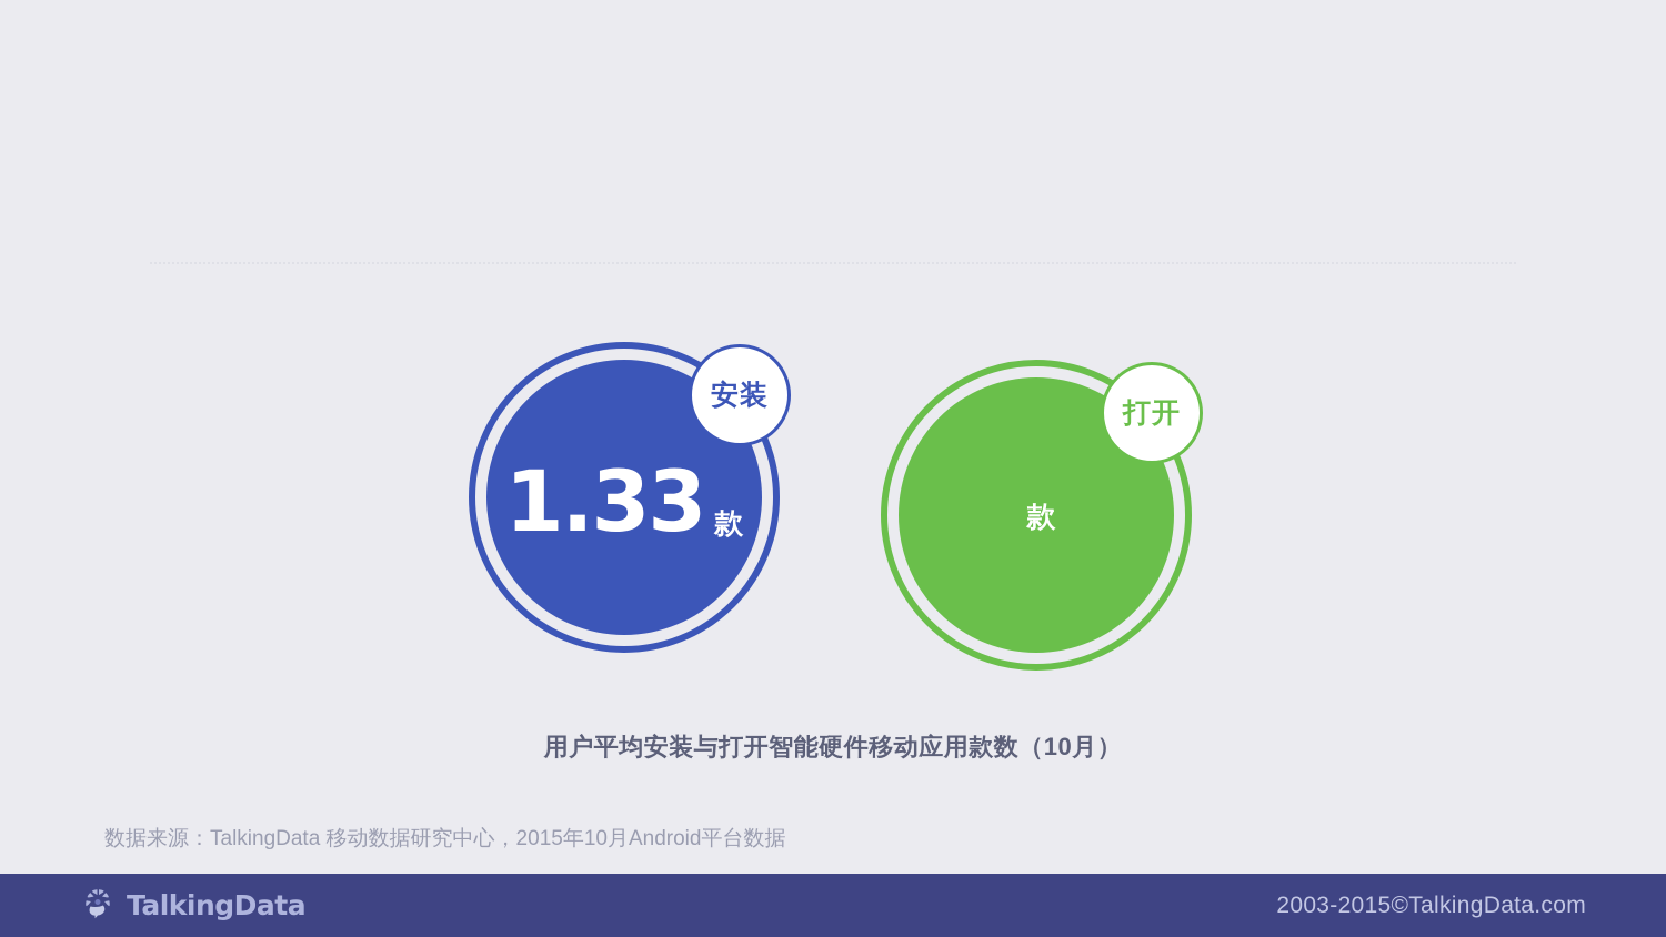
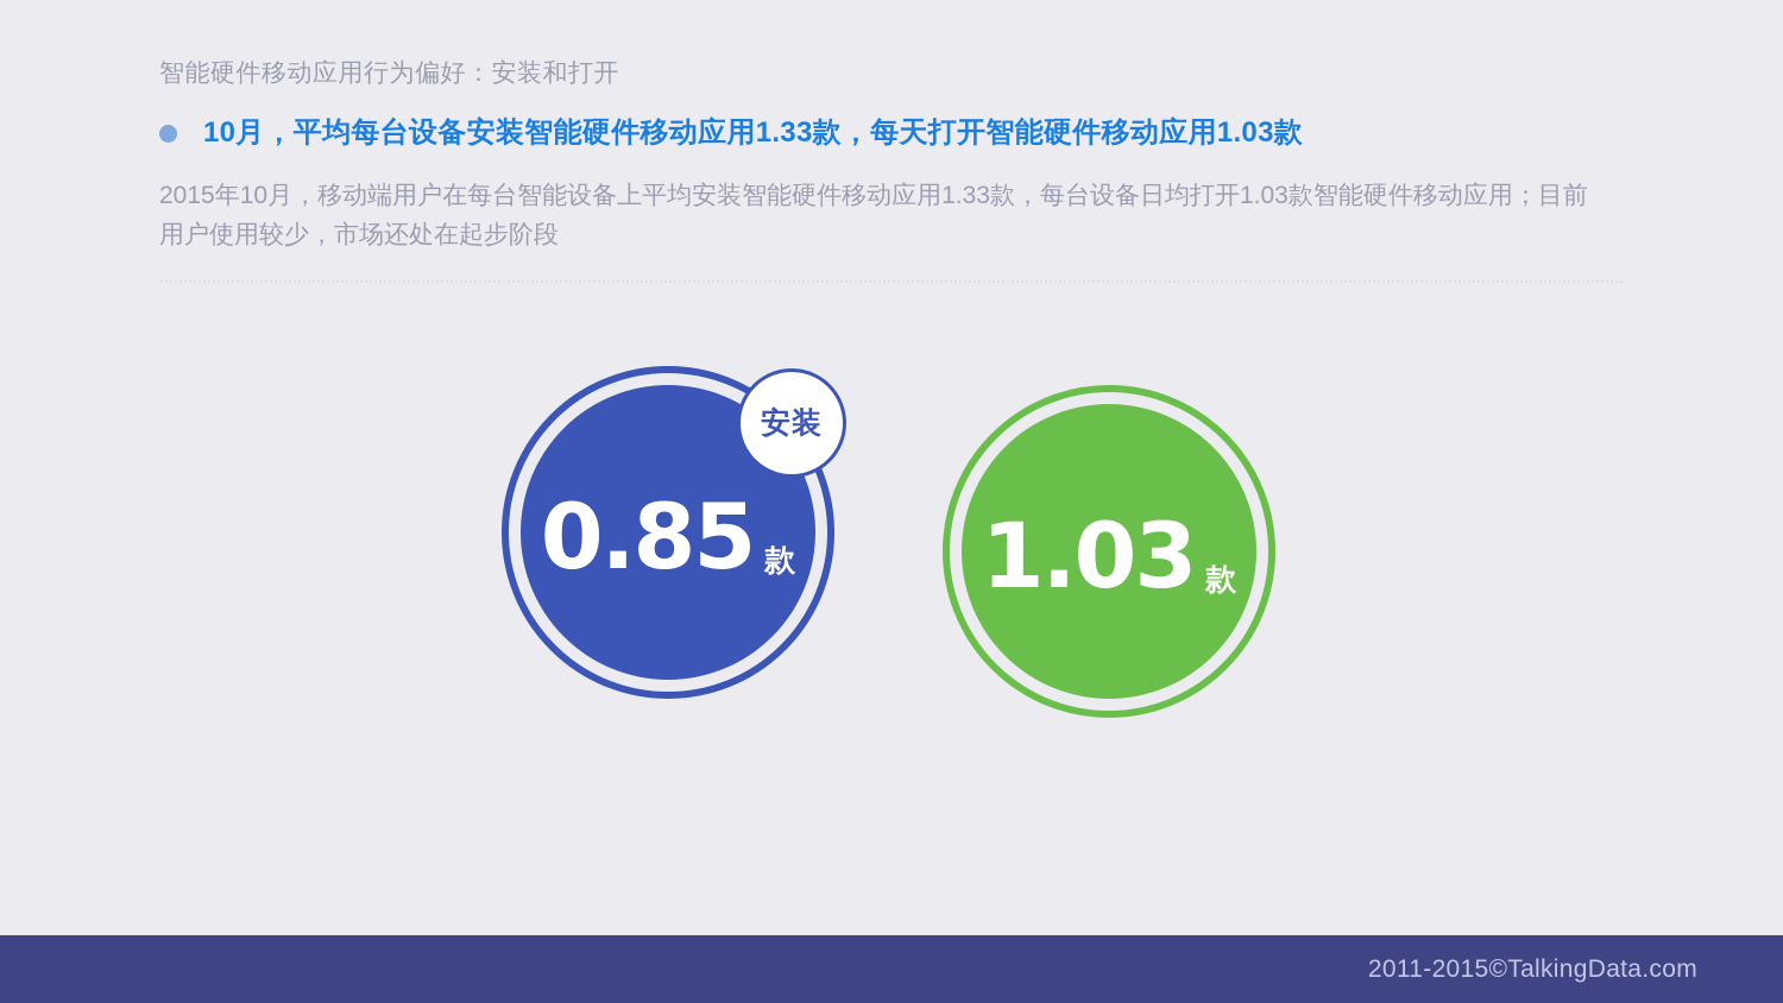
+ 智能硬件移动应用行为偏好：安装和打开
+ 10月，平均每台设备安装智能硬件移动应用1.33款，每天打开智能硬件移动应用1.03款
+ 2015年10月，移动端用户在每台智能设备上平均安装智能硬件移动应用1.33款，每台设备日均打开1.03款智能硬件移动应用；目前用户使用较少，市场还处在起步阶段
- 1.33
+ 0.85
  款
  安装
+ 1.03
  款
- 打开
- 用户平均安装与打开智能硬件移动应用款数（10月）
- 数据来源：TalkingData 移动数据研究中心，2015年10月Android平台数据
- TalkingData
- 2003-2015©TalkingData.com
+ 2011-2015©TalkingData.com
